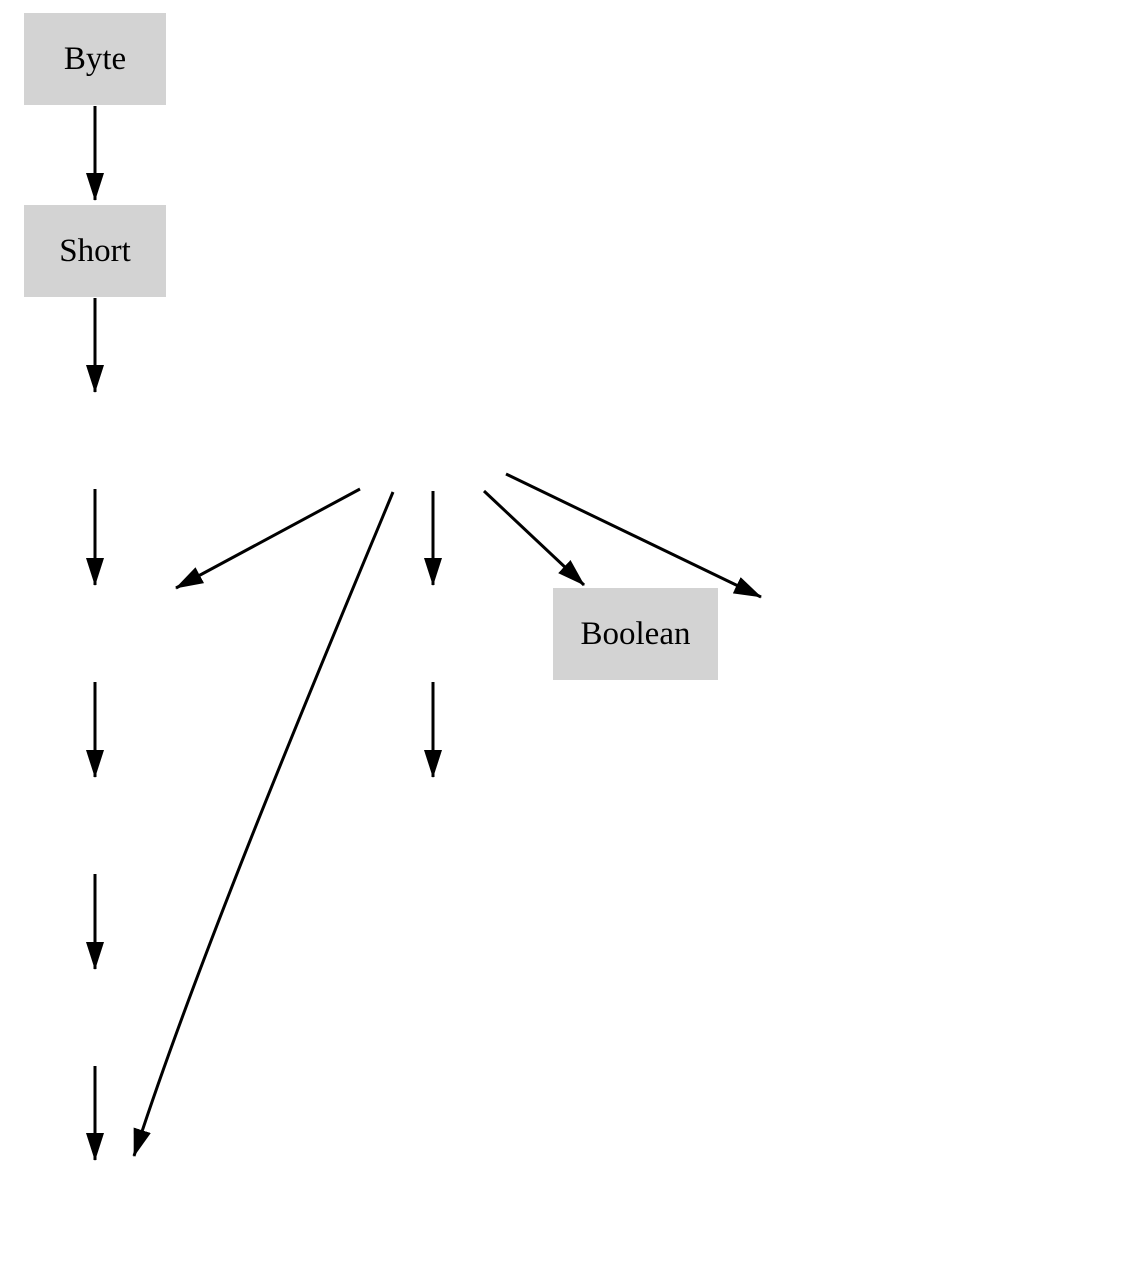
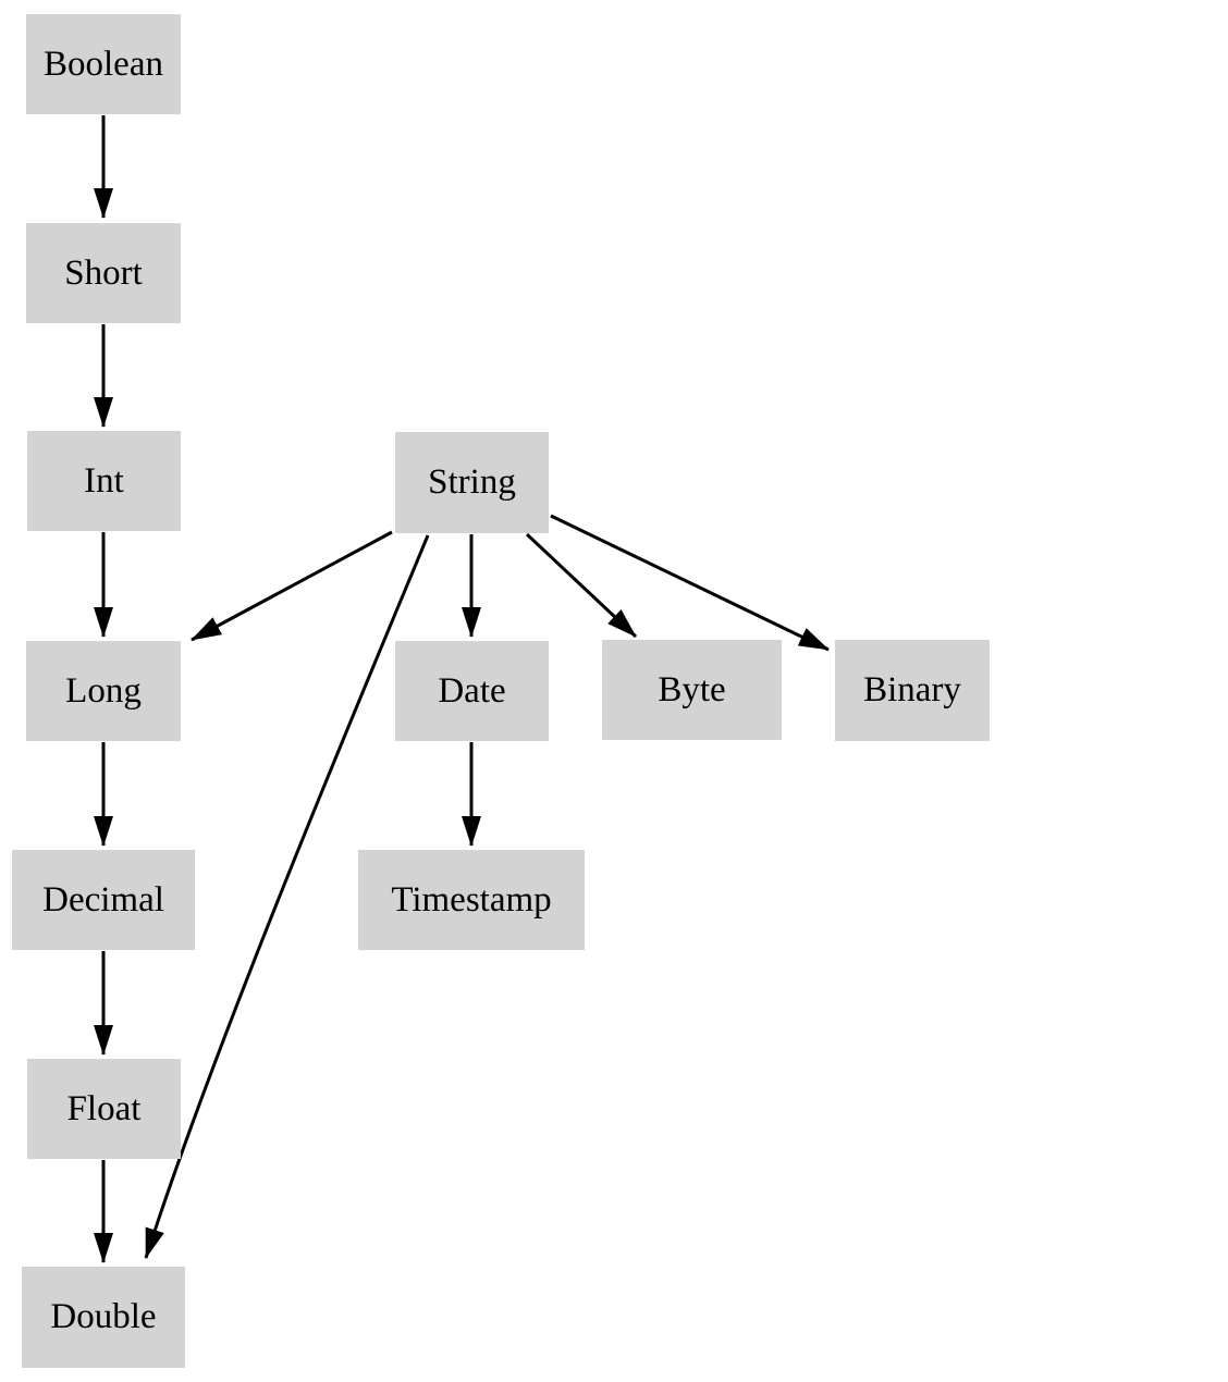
- Byte
+ Boolean
  Short
+ Int
+ String
+ Long
+ Date
- Boolean
+ Byte
+ Binary
+ Decimal
+ Timestamp
+ Float
+ Double
